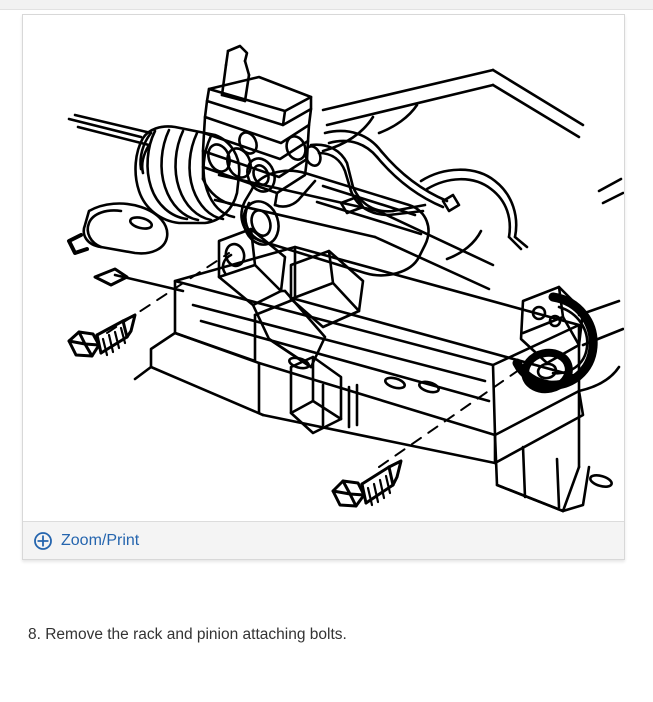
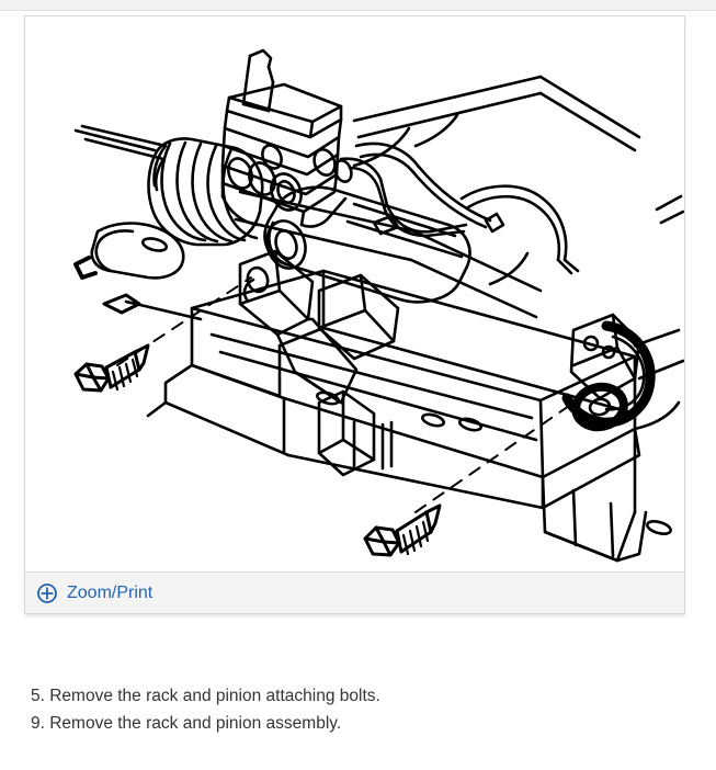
  Zoom/Print
- 8. Remove the rack and pinion attaching bolts.
+ 5. Remove the rack and pinion attaching bolts.
+ 9. Remove the rack and pinion assembly.
